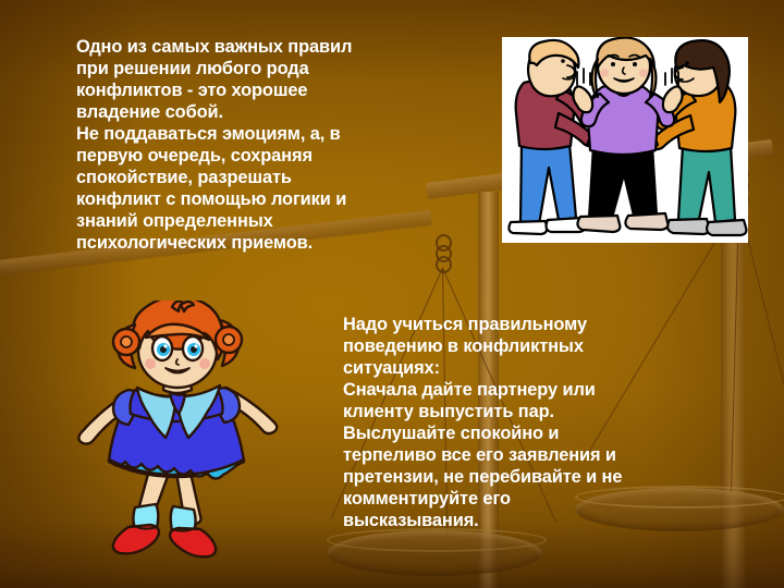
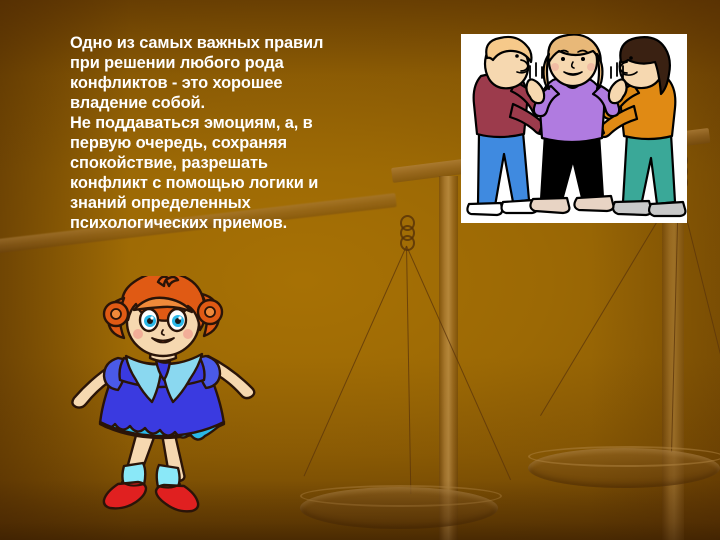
  Одно из самых важных правил
  при решении любого рода
  конфликтов - это хорошее
  владение собой.
  Не поддаваться эмоциям, а, в
  первую очередь, сохраняя
  спокойствие, разрешать
  конфликт с помощью логики и
  знаний определенных
  психологических приемов.
- Надо учиться правильному
- поведению в конфликтных
- ситуациях:
- Сначала дайте партнеру или
- клиенту выпустить пар.
- Выслушайте спокойно и
- терпеливо все его заявления и
- претензии, не перебивайте и не
- комментируйте его
- высказывания.
